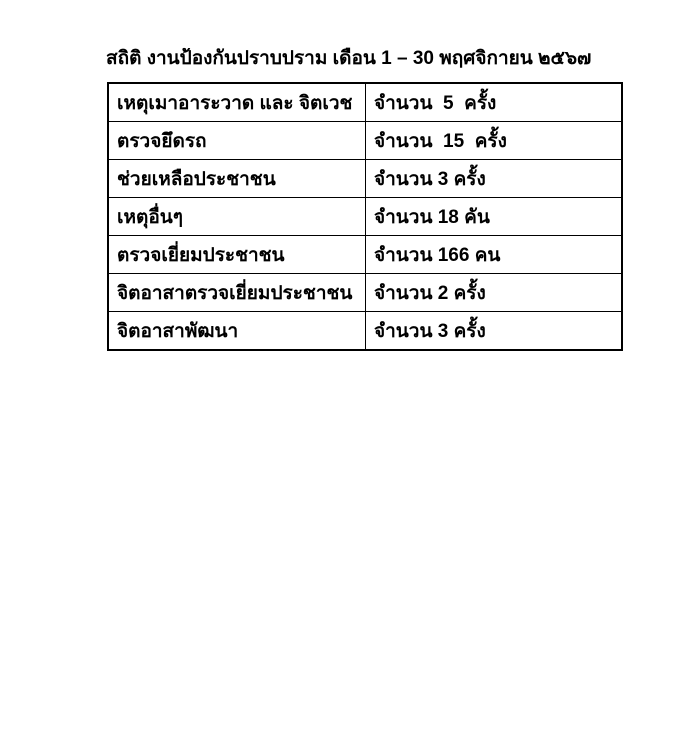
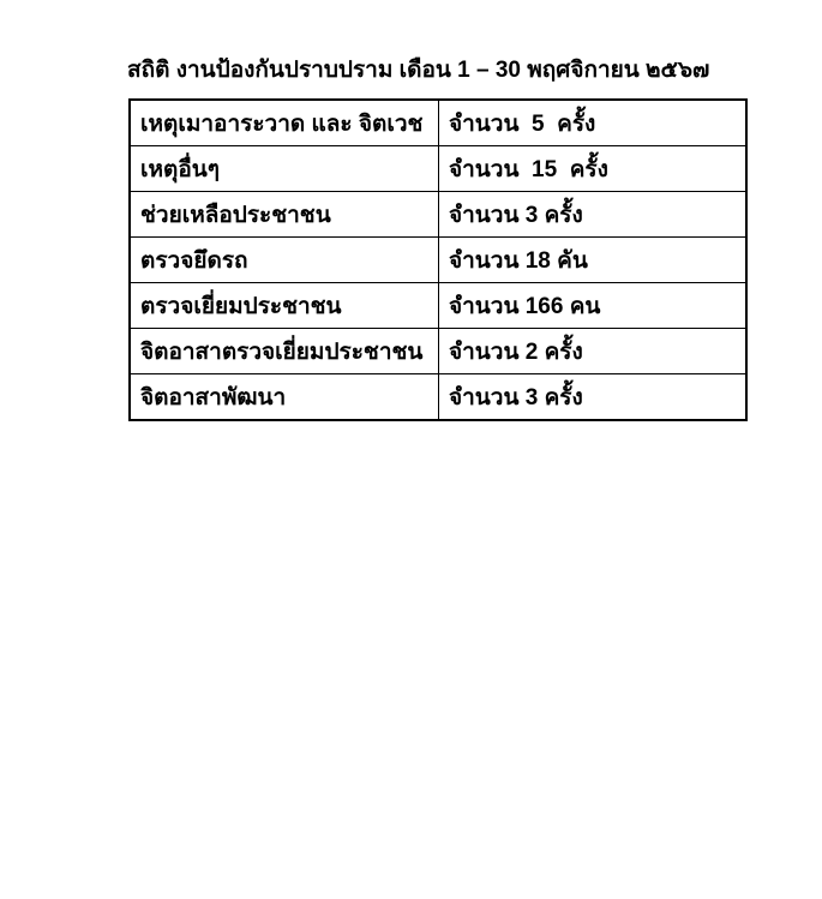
  สถิติ งานป้องกันปราบปราม เดือน 1 – 30 พฤศจิกายน ๒๕๖๗
  เหตุเมาอาระวาด และ จิตเวช	จำนวน 5 ครั้ง
- ตรวจยึดรถ	จำนวน 15 ครั้ง
+ เหตุอื่นๆ	จำนวน 15 ครั้ง
  ช่วยเหลือประชาชน	จำนวน 3 ครั้ง
- เหตุอื่นๆ	จำนวน 18 คัน
+ ตรวจยึดรถ	จำนวน 18 คัน
  ตรวจเยี่ยมประชาชน	จำนวน 166 คน
  จิตอาสาตรวจเยี่ยมประชาชน	จำนวน 2 ครั้ง
  จิตอาสาพัฒนา	จำนวน 3 ครั้ง
